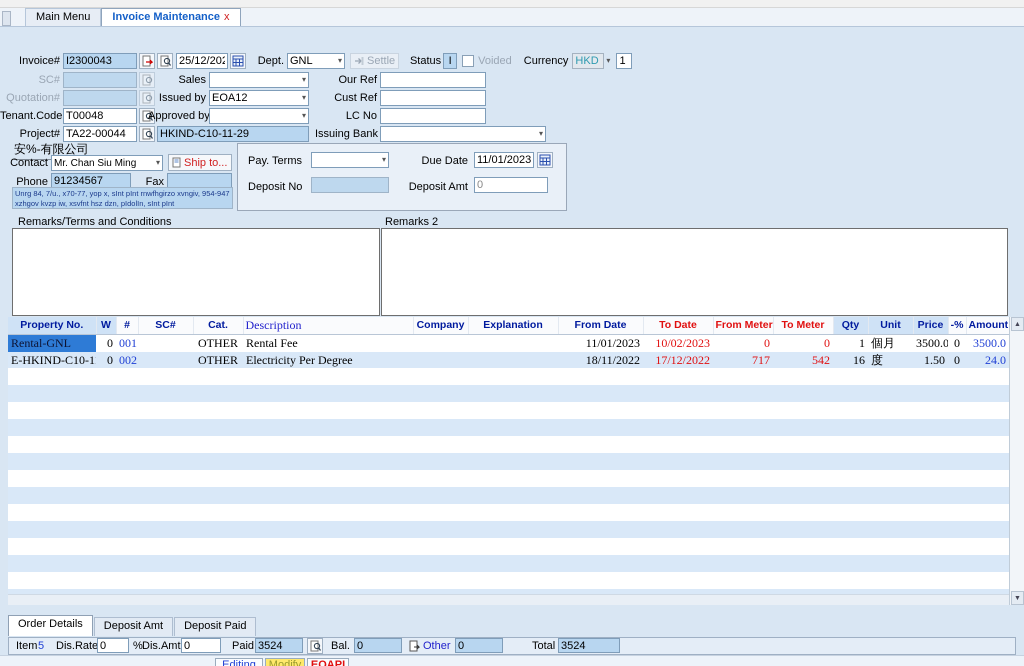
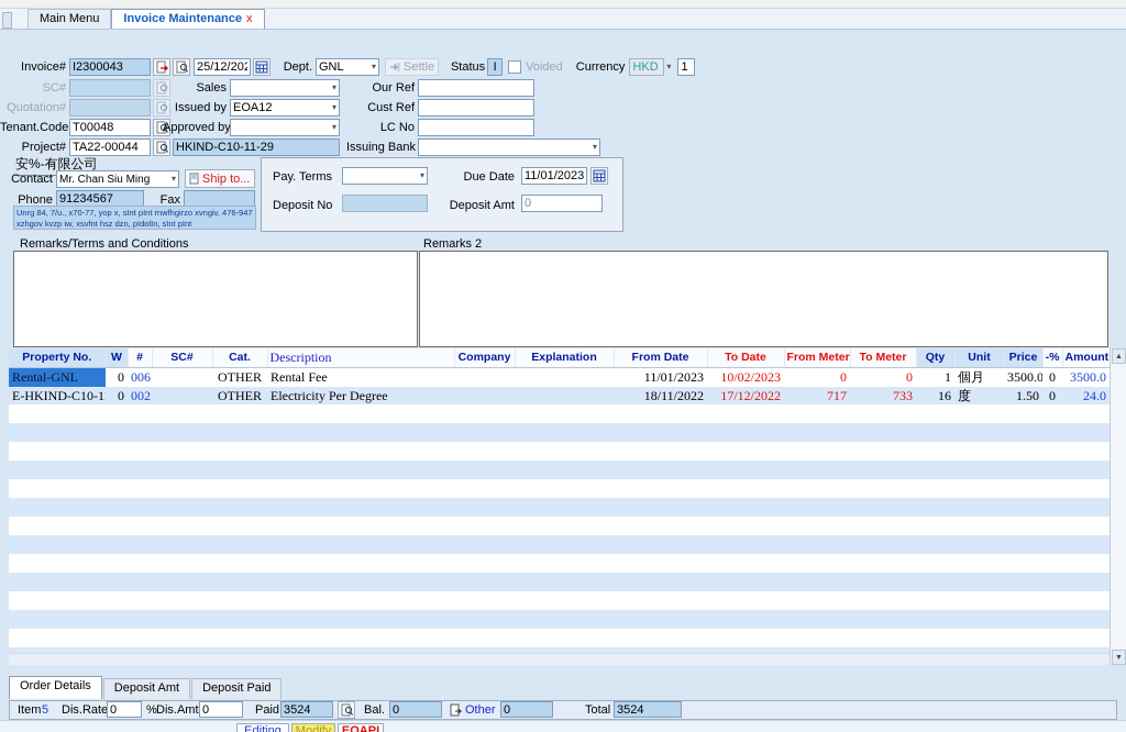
  Main Menu
  Invoice Maintenance x
  Invoice#
  I2300043
  25/12/202
  Dept.
  GNL
  ▾
  Settle
  Status
  I
  Voided
  Currency
  HKD
  ▾
  1
  SC#
  Sales
  ▾
  Our Ref
  Quotation#
  Issued by
  EOA12
  ▾
  Cust Ref
  Tenant.Code
  T00048
  Approved by
  ▾
  LC No
  Project#
  TA22-00044
  HKIND-C10-11-29
  Issuing Bank
  ▾
  安%-有限公司
  Contact
  Mr. Chan Siu Ming
  ▾
  Ship to...
  Phone
  91234567
  Fax
- Unrg 84, 7/u., x70-77, yop x, sInt pInt rnwfhgirzo xvngiv, 954-947 xzhgov kvzp iw, xsvfnt hsz dzn, pIdolIn, sInt pInt
+ Unrg 84, 7/u., x70-77, yop x, sInt pInt rnwfhgirzo xvngiv, 476-947 xzhgov kvzp iw, xsvfnt hsz dzn, pIdolIn, sInt pInt
  Pay. Terms
  ▾
  Due Date
  11/01/2023
  Deposit No
  Deposit Amt
  0
  Remarks/Terms and Conditions
  Remarks 2
  Property No.	W	#	SC#	Cat.	Description	Company	Explanation	From Date	To Date	From Meter	To Meter	Qty	Unit	Price	-%	Amount
- Rental-GNL	0	001		OTHER	Rental Fee			11/01/2023	10/02/2023	0	0	1	個月	3500.0	0	3500.0
+ Rental-GNL	0	006		OTHER	Rental Fee			11/01/2023	10/02/2023	0	0	1	個月	3500.0	0	3500.0
- E-HKIND-C10-1	0	002		OTHER	Electricity Per Degree			18/11/2022	17/12/2022	717	542	16	度	1.50	0	24.0
+ E-HKIND-C10-1	0	002		OTHER	Electricity Per Degree			18/11/2022	17/12/2022	717	733	16	度	1.50	0	24.0
  Order Details
  Deposit Amt
  Deposit Paid
  Item
  5
  Dis.Rate
  0
  %
  Dis.Amt
  0
  Paid
  3524
  Bal.
  0
  Other
  0
  Total
  3524
  Editing
  Modify
  EOAPI
